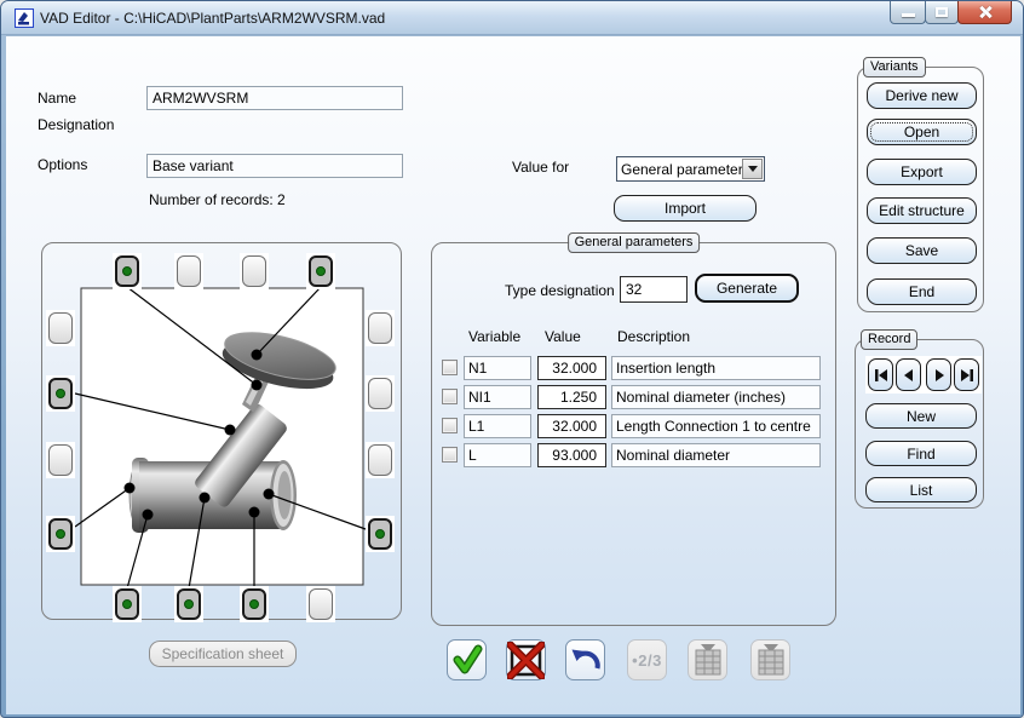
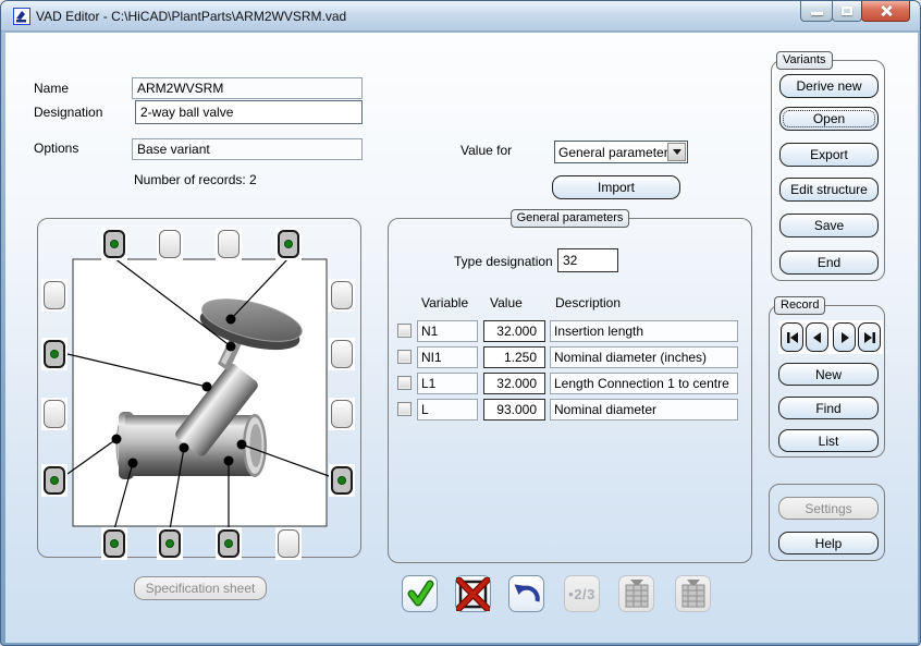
  VAD Editor - C:\HiCAD\PlantParts\ARM2WVSRM.vad
  Name
  ARM2WVSRM
  Designation
+ 2-way ball valve
  Options
  Base variant
  Number of records: 2
  Value for
  General parameter
  Import
  Variants
  Derive new
  Open
  Export
  Edit structure
  Save
  End
  Record
  New
  Find
  List
+ Settings
+ Help
  Specification sheet
  General parameters
  Type designation
  32
- Generate
  Variable
  Value
  Description
  N1
  32.000
  Insertion length
  NI1
  1.250
  Nominal diameter (inches)
  L1
  32.000
  Length Connection 1 to centre
  L
  93.000
  Nominal diameter
  •2/3
